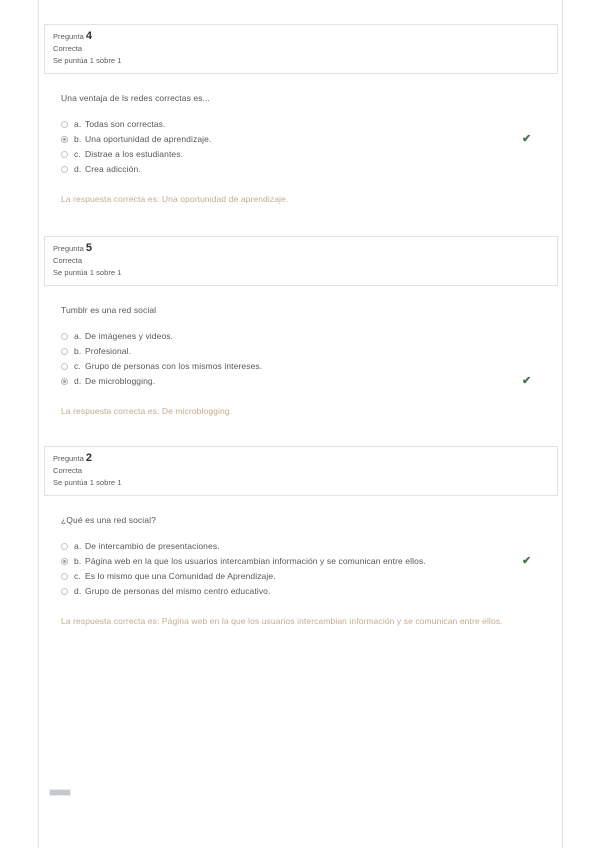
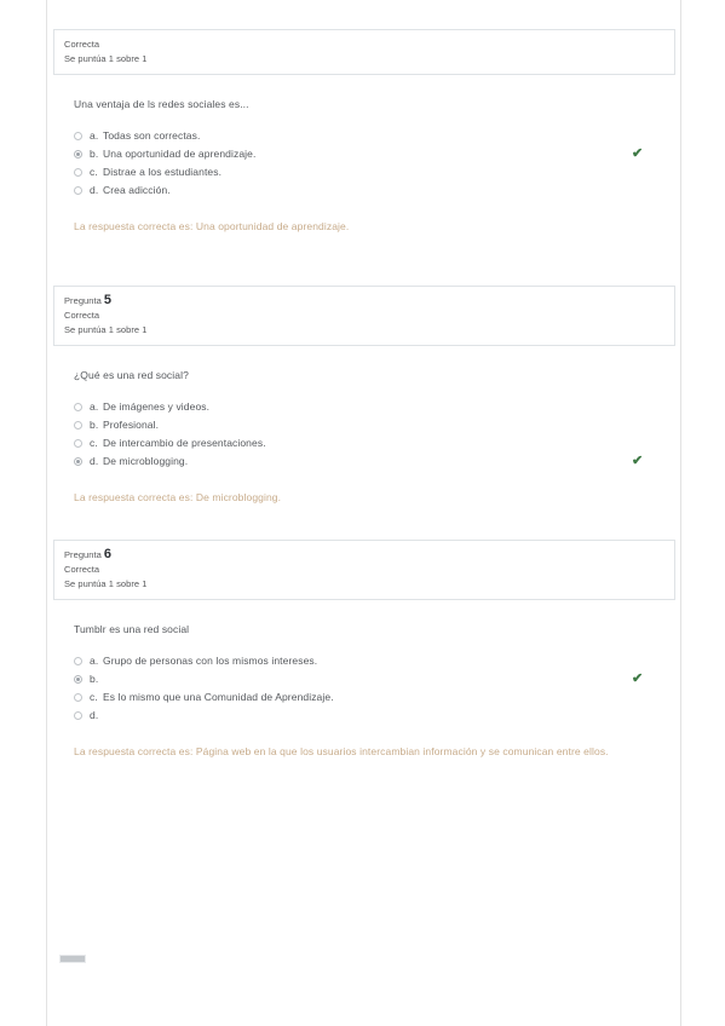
- Pregunta 4
  Correcta
  Se puntúa 1 sobre 1
- Una ventaja de ls redes correctas es...
+ Una ventaja de ls redes sociales es...
  a.
  Todas son correctas.
  b.
  Una oportunidad de aprendizaje.
  ✔
  c.
  Distrae a los estudiantes.
  d.
  Crea adicción.
  La respuesta correcta es: Una oportunidad de aprendizaje.
  Pregunta 5
  Correcta
  Se puntúa 1 sobre 1
- Tumblr es una red social
+ ¿Qué es una red social?
  a.
  De imágenes y videos.
  b.
  Profesional.
  c.
- Grupo de personas con los mismos intereses.
+ De intercambio de presentaciones.
  d.
  De microblogging.
  ✔
  La respuesta correcta es: De microblogging.
- Pregunta 2
+ Pregunta 6
  Correcta
  Se puntúa 1 sobre 1
- ¿Qué es una red social?
+ Tumblr es una red social
  a.
- De intercambio de presentaciones.
+ Grupo de personas con los mismos intereses.
  b.
- Página web en la que los usuarios intercambian información y se comunican entre ellos.
  ✔
  c.
  Es lo mismo que una Comunidad de Aprendizaje.
  d.
- Grupo de personas del mismo centro educativo.
  La respuesta correcta es: Página web en la que los usuarios intercambian información y se comunican entre ellos.
